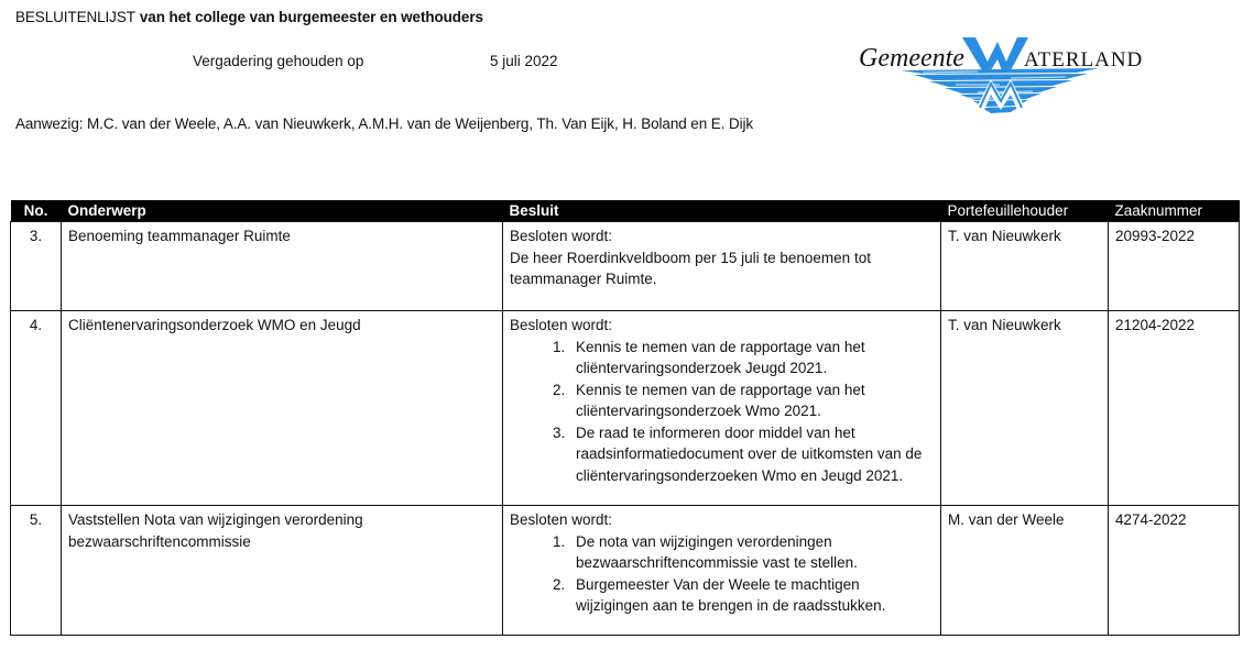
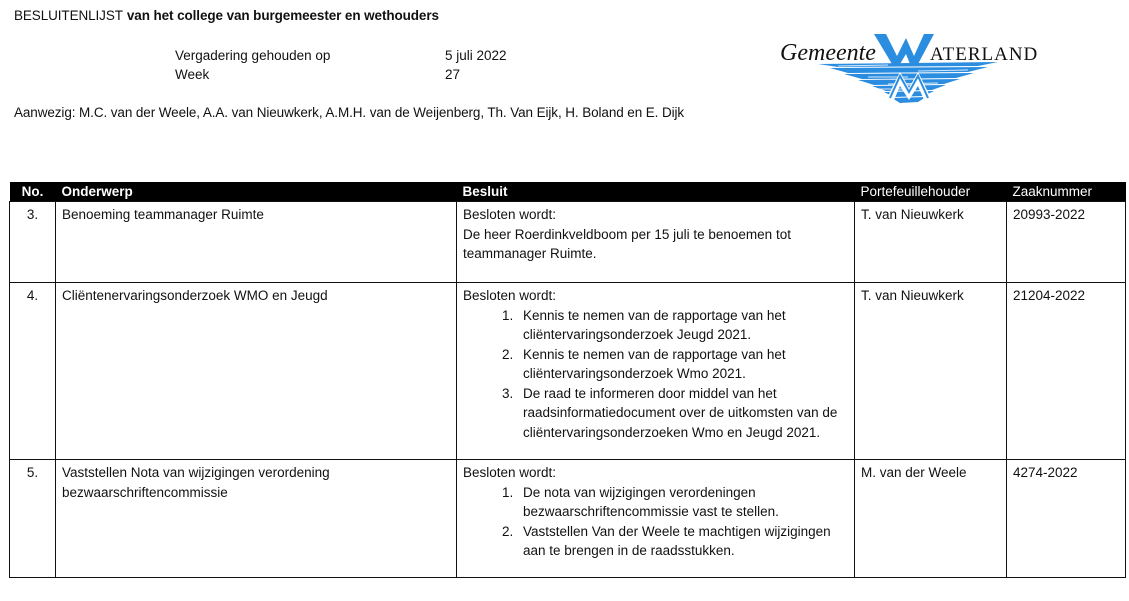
  BESLUITENLIJST van het college van burgemeester en wethouders
  Vergadering gehouden op
  5 juli 2022
+ Week
+ 27
  Gemeente
  ATERLAND
  Aanwezig: M.C. van der Weele, A.A. van Nieuwkerk, A.M.H. van de Weijenberg, Th. Van Eijk, H. Boland en E. Dijk
  No.	Onderwerp	Besluit	Portefeuillehouder	Zaaknummer
  3.	Benoeming teammanager Ruimte	Besloten wordt: De heer Roerdinkveldboom per 15 juli te benoemen tot teammanager Ruimte.	T. van Nieuwkerk	20993-2022
  4.	Cliëntenervaringsonderzoek WMO en Jeugd	Besloten wordt: Kennis te nemen van de rapportage van het cliëntervaringsonderzoek Jeugd 2021. Kennis te nemen van de rapportage van het cliëntervaringsonderzoek Wmo 2021. De raad te informeren door middel van het raadsinformatiedocument over de uitkomsten van de cliëntervaringsonderzoeken Wmo en Jeugd 2021.	T. van Nieuwkerk	21204-2022
- 5.	Vaststellen Nota van wijzigingen verordening bezwaarschriftencommissie	Besloten wordt: De nota van wijzigingen verordeningen bezwaarschriftencommissie vast te stellen. Burgemeester Van der Weele te machtigen wijzigingen aan te brengen in de raadsstukken.	M. van der Weele	4274-2022
+ 5.	Vaststellen Nota van wijzigingen verordening bezwaarschriftencommissie	Besloten wordt: De nota van wijzigingen verordeningen bezwaarschriftencommissie vast te stellen. Vaststellen Van der Weele te machtigen wijzigingen aan te brengen in de raadsstukken.	M. van der Weele	4274-2022
